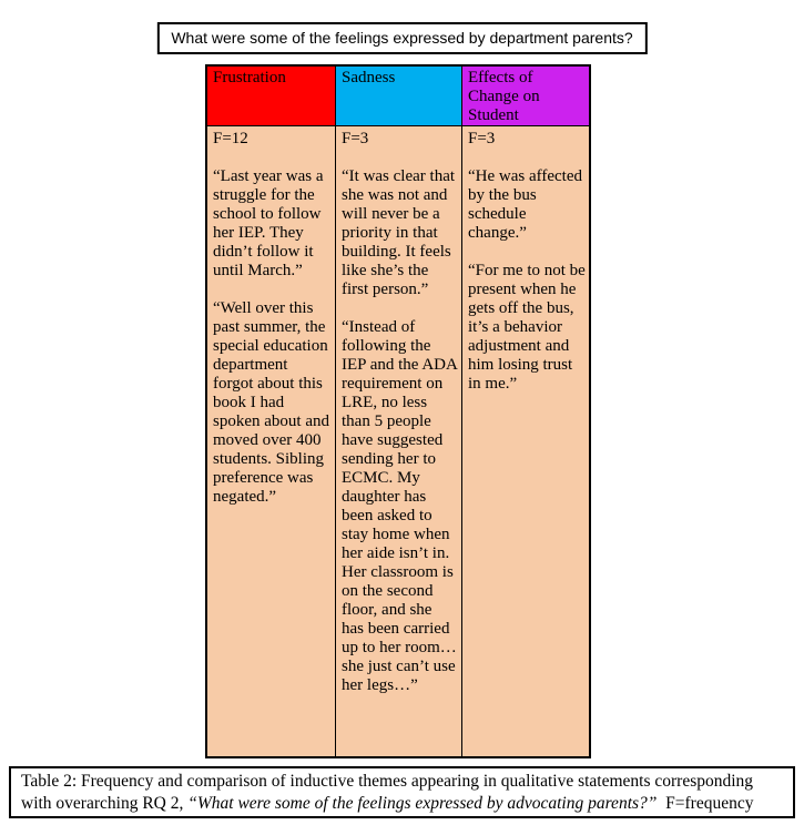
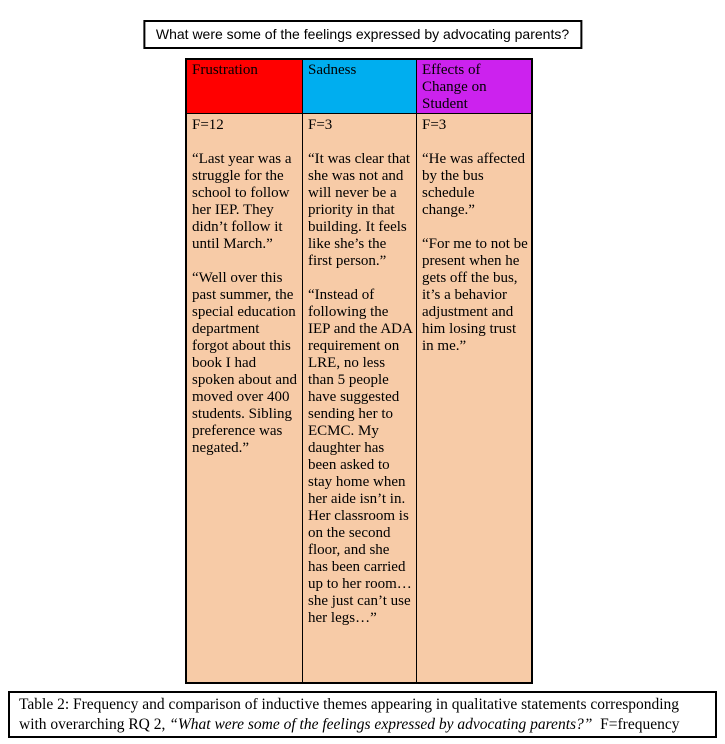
- What were some of the feelings expressed by department parents?
+ What were some of the feelings expressed by advocating parents?
  Frustration
  F=12
  “Last year was a struggle for the school to follow her IEP. They didn’t follow it until March.”
  “Well over this past summer, the special education department forgot about this book I had spoken about and moved over 400 students. Sibling preference was negated.”
  Sadness
  F=3
  “It was clear that she was not and will never be a priority in that building. It feels like she’s the first person.”
  “Instead of following the IEP and the ADA requirement on LRE, no less than 5 people have suggested sending her to ECMC. My daughter has been asked to stay home when her aide isn’t in. Her classroom is on the second floor, and she has been carried up to her room…she just can’t use her legs…”
  Effects of Change on Student
  F=3
  “He was affected by the bus schedule change.”
  “For me to not be present when he gets off the bus, it’s a behavior adjustment and him losing trust in me.”
  Table 2: Frequency and comparison of inductive themes appearing in qualitative statements corresponding with overarching RQ 2, “What were some of the feelings expressed by advocating parents?” F=frequency
